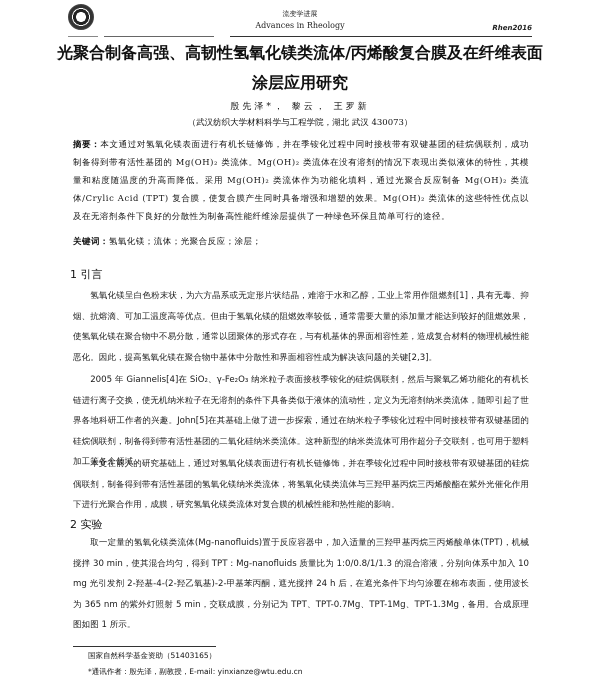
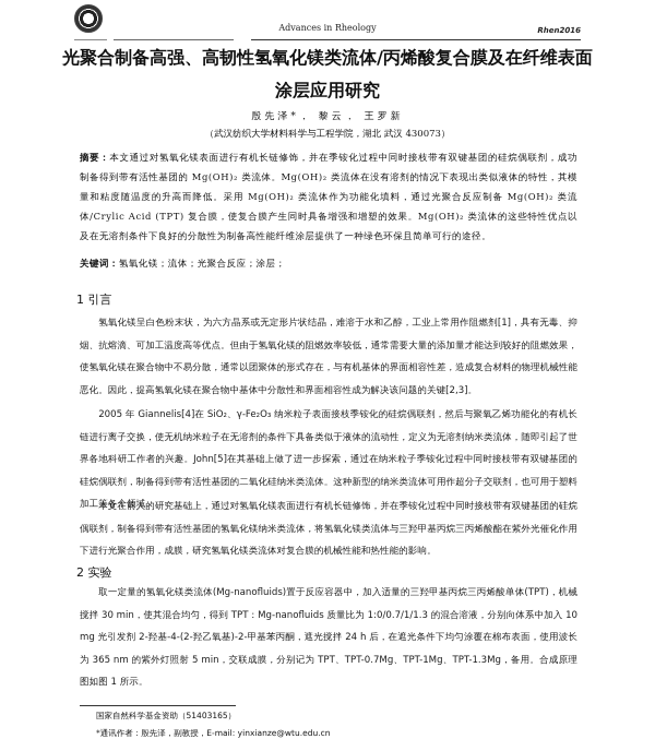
- 流变学进展
  Advances in Rheology
  Rhen2016
  光聚合制备高强、高韧性氢氧化镁类流体/丙烯酸复合膜及在纤维表面
  涂层应用研究
  殷先泽*， 黎云， 王罗新
  （武汉纺织大学材料科学与工程学院，湖北 武汉 430073）
  摘要：本文通过对氢氧化镁表面进行有机长链修饰，并在季铵化过程中同时接枝带有双键基团的硅烷偶联剂，成功制备得到带有活性基团的 Mg(OH)₂ 类流体。Mg(OH)₂ 类流体在没有溶剂的情况下表现出类似液体的特性，其模量和粘度随温度的升高而降低。采用 Mg(OH)₂ 类流体作为功能化填料，通过光聚合反应制备 Mg(OH)₂ 类流体/Crylic Acid (TPT) 复合膜，使复合膜产生同时具备增强和增塑的效果。Mg(OH)₂ 类流体的这些特性优点以及在无溶剂条件下良好的分散性为制备高性能纤维涂层提供了一种绿色环保且简单可行的途径。
  关键词：氢氧化镁；流体；光聚合反应；涂层；
  1 引言
  氢氧化镁呈白色粉末状，为六方晶系或无定形片状结晶，难溶于水和乙醇，工业上常用作阻燃剂[1]，具有无毒、抑烟、抗熔滴、可加工温度高等优点。但由于氢氧化镁的阻燃效率较低，通常需要大量的添加量才能达到较好的阻燃效果，使氢氧化镁在聚合物中不易分散，通常以团聚体的形式存在，与有机基体的界面相容性差，造成复合材料的物理机械性能恶化。因此，提高氢氧化镁在聚合物中基体中分散性和界面相容性成为解决该问题的关键[2,3]。
  2005 年 Giannelis[4]在 SiO₂、γ-Fe₂O₃ 纳米粒子表面接枝季铵化的硅烷偶联剂，然后与聚氧乙烯功能化的有机长链进行离子交换，使无机纳米粒子在无溶剂的条件下具备类似于液体的流动性，定义为无溶剂纳米类流体，随即引起了世界各地科研工作者的兴趣。John[5]在其基础上做了进一步探索，通过在纳米粒子季铵化过程中同时接枝带有双键基团的硅烷偶联剂，制备得到带有活性基团的二氧化硅纳米类流体。这种新型的纳米类流体可用作超分子交联剂，也可用于塑料加工等各个领域。
  本文在前人的研究基础上，通过对氢氧化镁表面进行有机长链修饰，并在季铵化过程中同时接枝带有双键基团的硅烷偶联剂，制备得到带有活性基团的氢氧化镁纳米类流体，将氢氧化镁类流体与三羟甲基丙烷三丙烯酸酯在紫外光催化作用下进行光聚合作用，成膜，研究氢氧化镁类流体对复合膜的机械性能和热性能的影响。
  2 实验
- 取一定量的氢氧化镁类流体(Mg-nanofluids)置于反应容器中，加入适量的三羟甲基丙烷三丙烯酸单体(TPT)，机械搅拌 30 min，使其混合均匀，得到 TPT：Mg-nanofluids 质量比为 1:0/0.8/1/1.3 的混合溶液，分别向体系中加入 10 mg 光引发剂 2-羟基-4-(2-羟乙氧基)-2-甲基苯丙酮，遮光搅拌 24 h 后，在遮光条件下均匀涂覆在棉布表面，使用波长为 365 nm 的紫外灯照射 5 min，交联成膜，分别记为 TPT、TPT-0.7Mg、TPT-1Mg、TPT-1.3Mg，备用。合成原理图如图 1 所示。
+ 取一定量的氢氧化镁类流体(Mg-nanofluids)置于反应容器中，加入适量的三羟甲基丙烷三丙烯酸单体(TPT)，机械搅拌 30 min，使其混合均匀，得到 TPT：Mg-nanofluids 质量比为 1:0/0.7/1/1.3 的混合溶液，分别向体系中加入 10 mg 光引发剂 2-羟基-4-(2-羟乙氧基)-2-甲基苯丙酮，遮光搅拌 24 h 后，在遮光条件下均匀涂覆在棉布表面，使用波长为 365 nm 的紫外灯照射 5 min，交联成膜，分别记为 TPT、TPT-0.7Mg、TPT-1Mg、TPT-1.3Mg，备用。合成原理图如图 1 所示。
  国家自然科学基金资助（51403165）
  *通讯作者：殷先泽，副教授，E-mail: yinxianze@wtu.edu.cn
